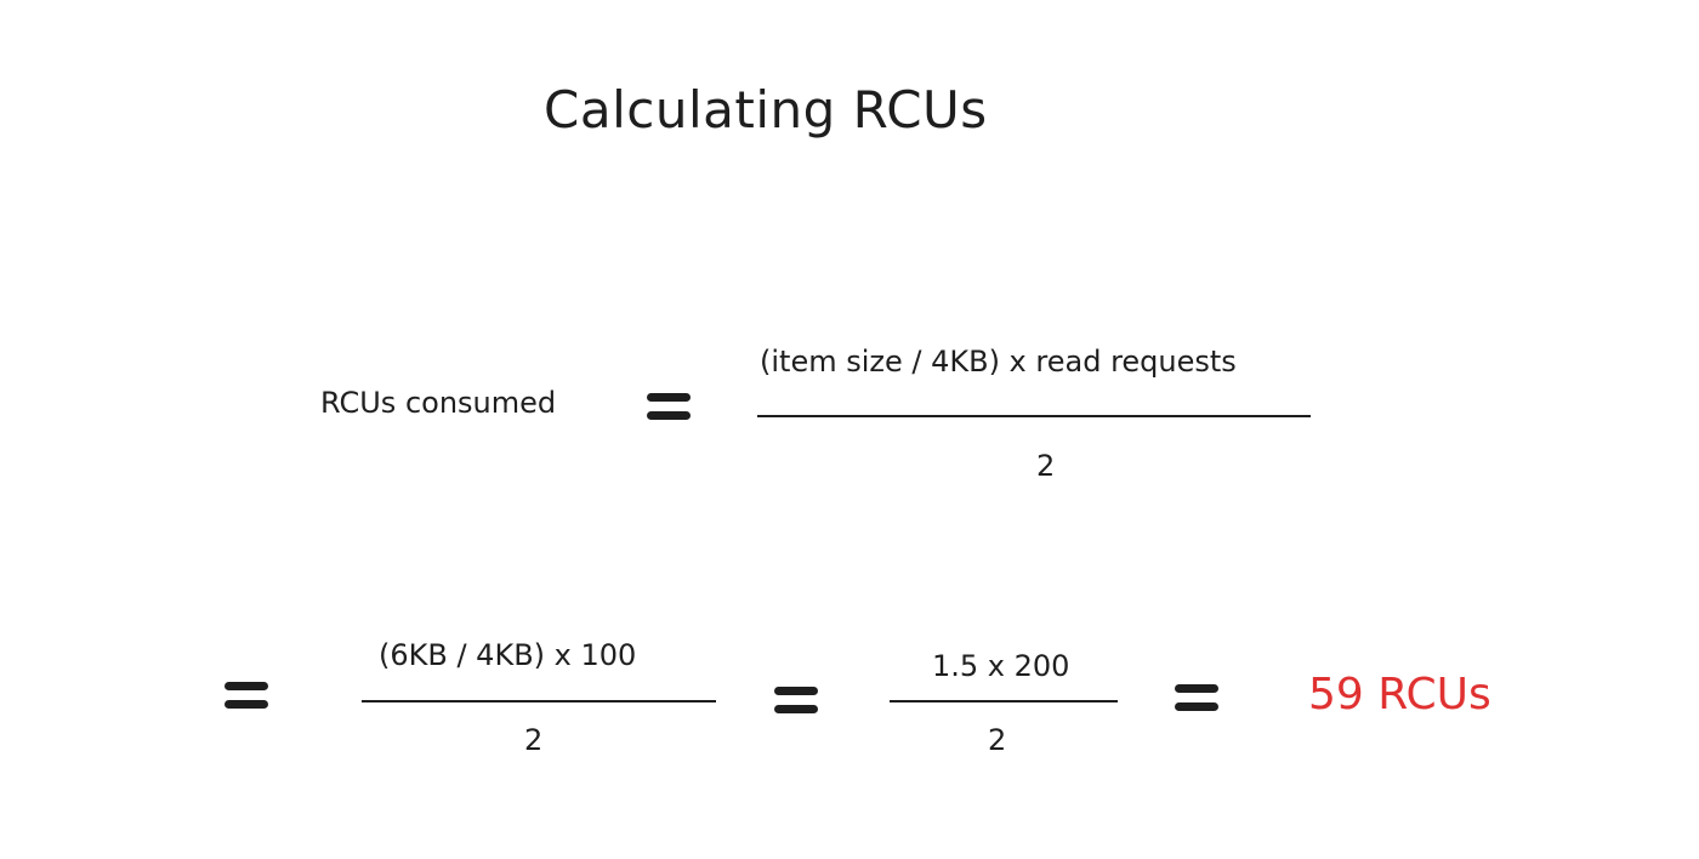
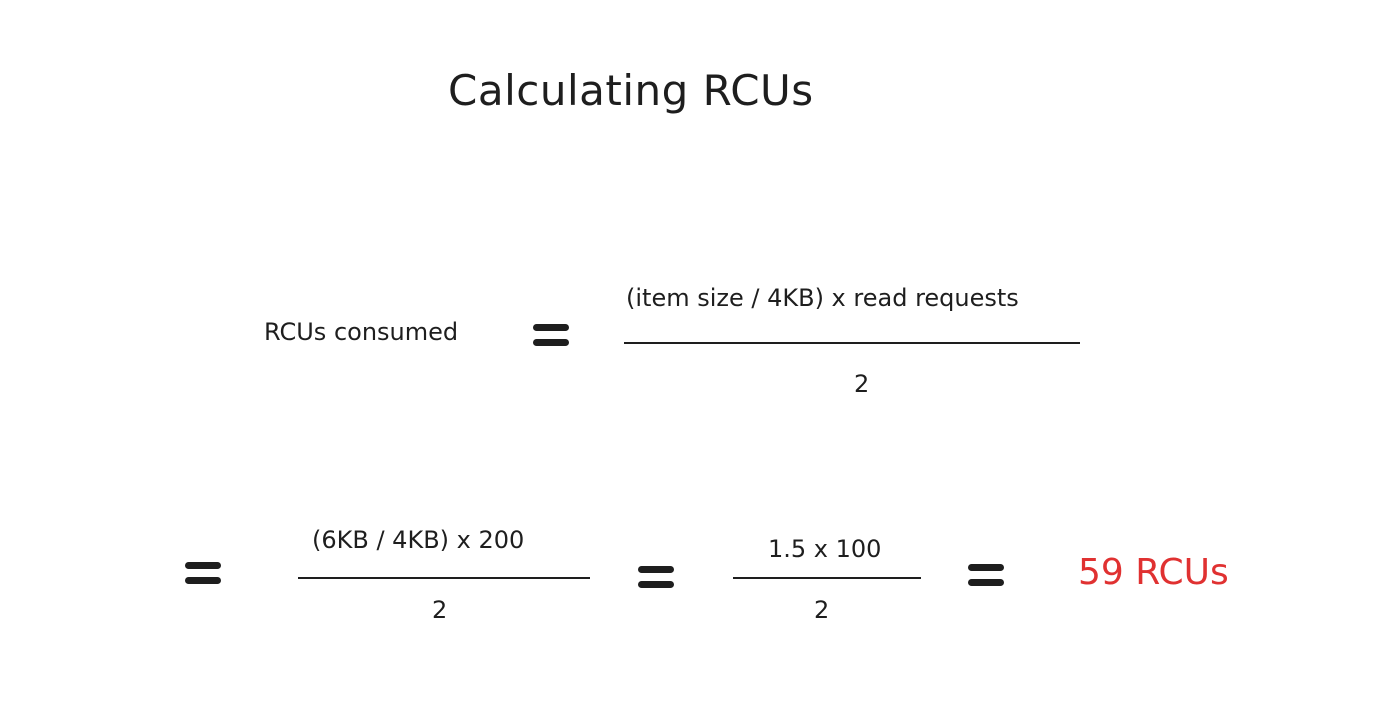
  Calculating RCUs
  RCUs consumed
  (item size / 4KB) x read requests
  2
- (6KB / 4KB) x 100
+ (6KB / 4KB) x 200
  2
- 1.5 x 200
+ 1.5 x 100
  2
  59 RCUs
